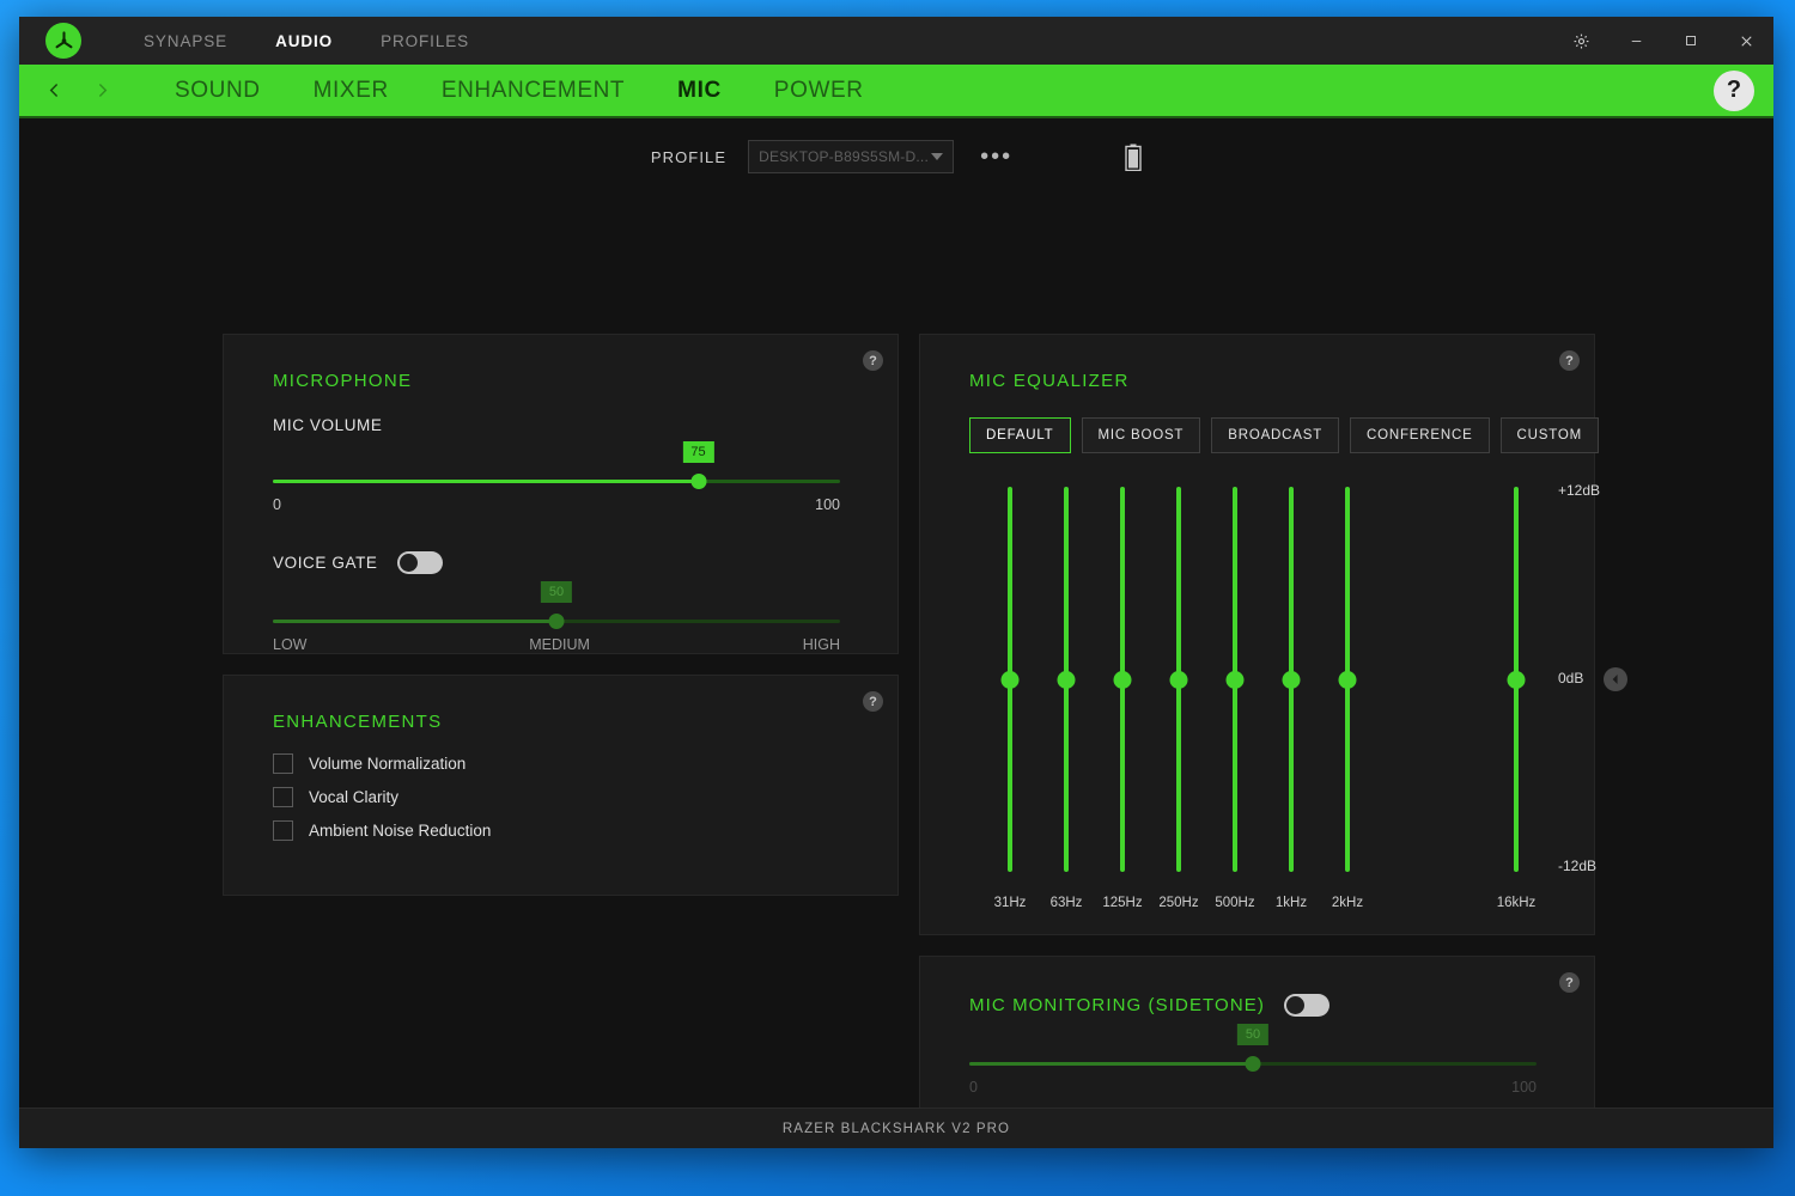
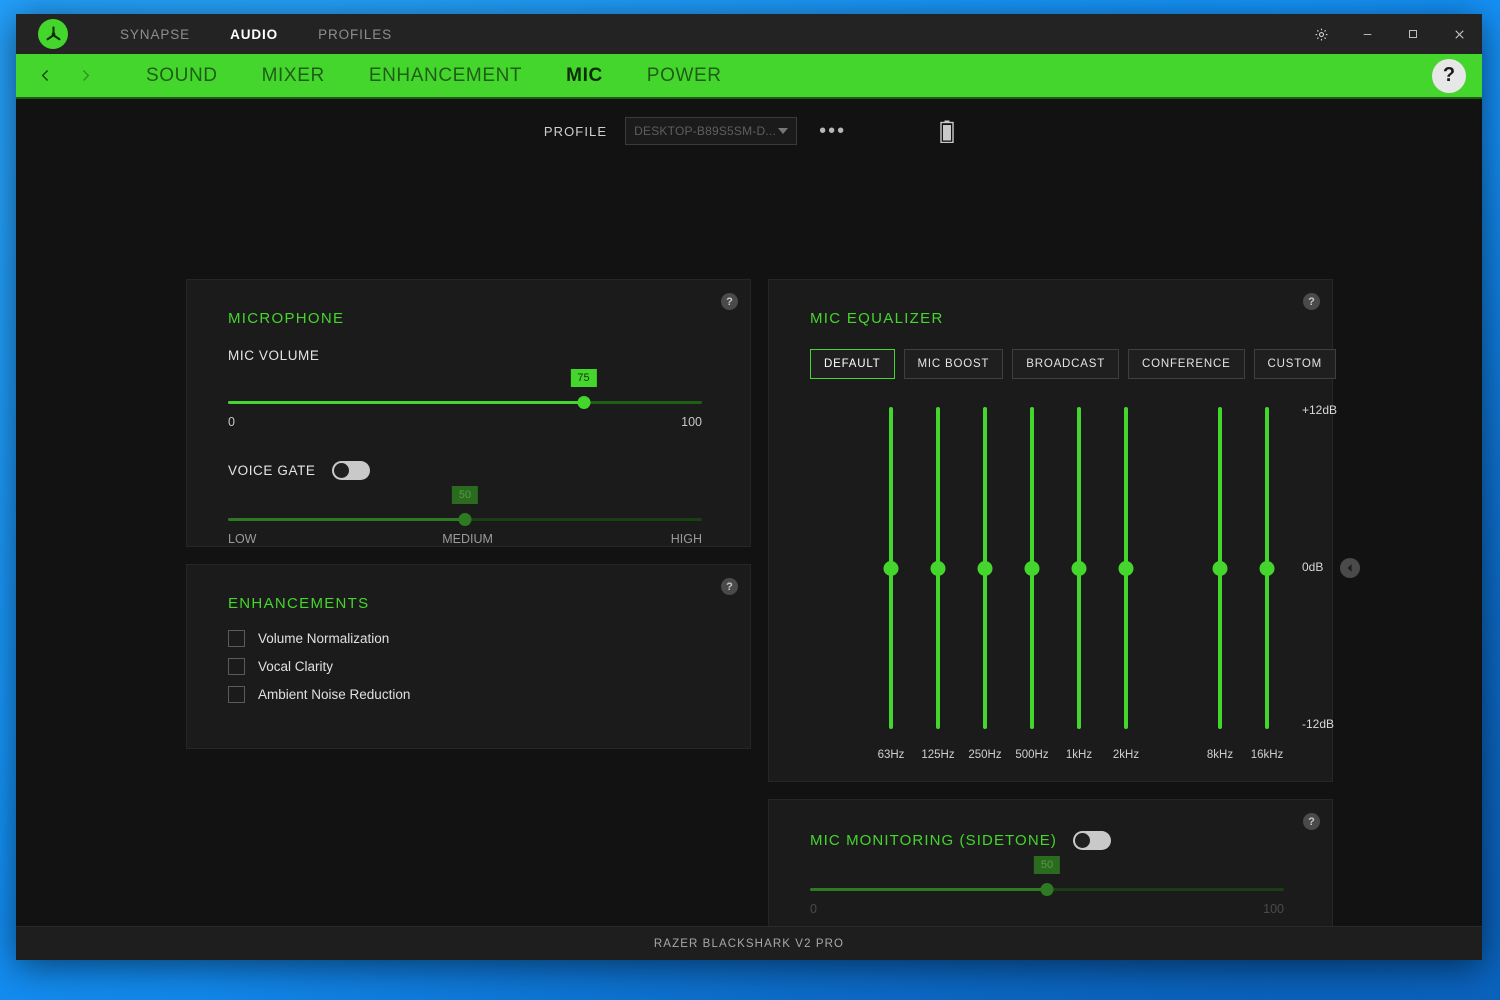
  SYNAPSE
  AUDIO
  PROFILES
  SOUND
  MIXER
  ENHANCEMENT
  MIC
  POWER
  ?
  PROFILE
  DESKTOP-B89S5SM-D...
  •••
  ?
  MICROPHONE
  MIC VOLUME
  75
  0
  100
  VOICE GATE
  50
  LOW
  MEDIUM
  HIGH
  ?
  ENHANCEMENTS
  Volume Normalization
  Vocal Clarity
  Ambient Noise Reduction
  ?
  MIC EQUALIZER
  DEFAULT
  MIC BOOST
  BROADCAST
  CONFERENCE
  CUSTOM
- 31Hz
  63Hz
  125Hz
  250Hz
  500Hz
  1kHz
  2kHz
+ 8kHz
  16kHz
  +12dB
  0dB
  -12dB
  ?
  MIC MONITORING (SIDETONE)
  50
  0
  100
  RAZER BLACKSHARK V2 PRO
